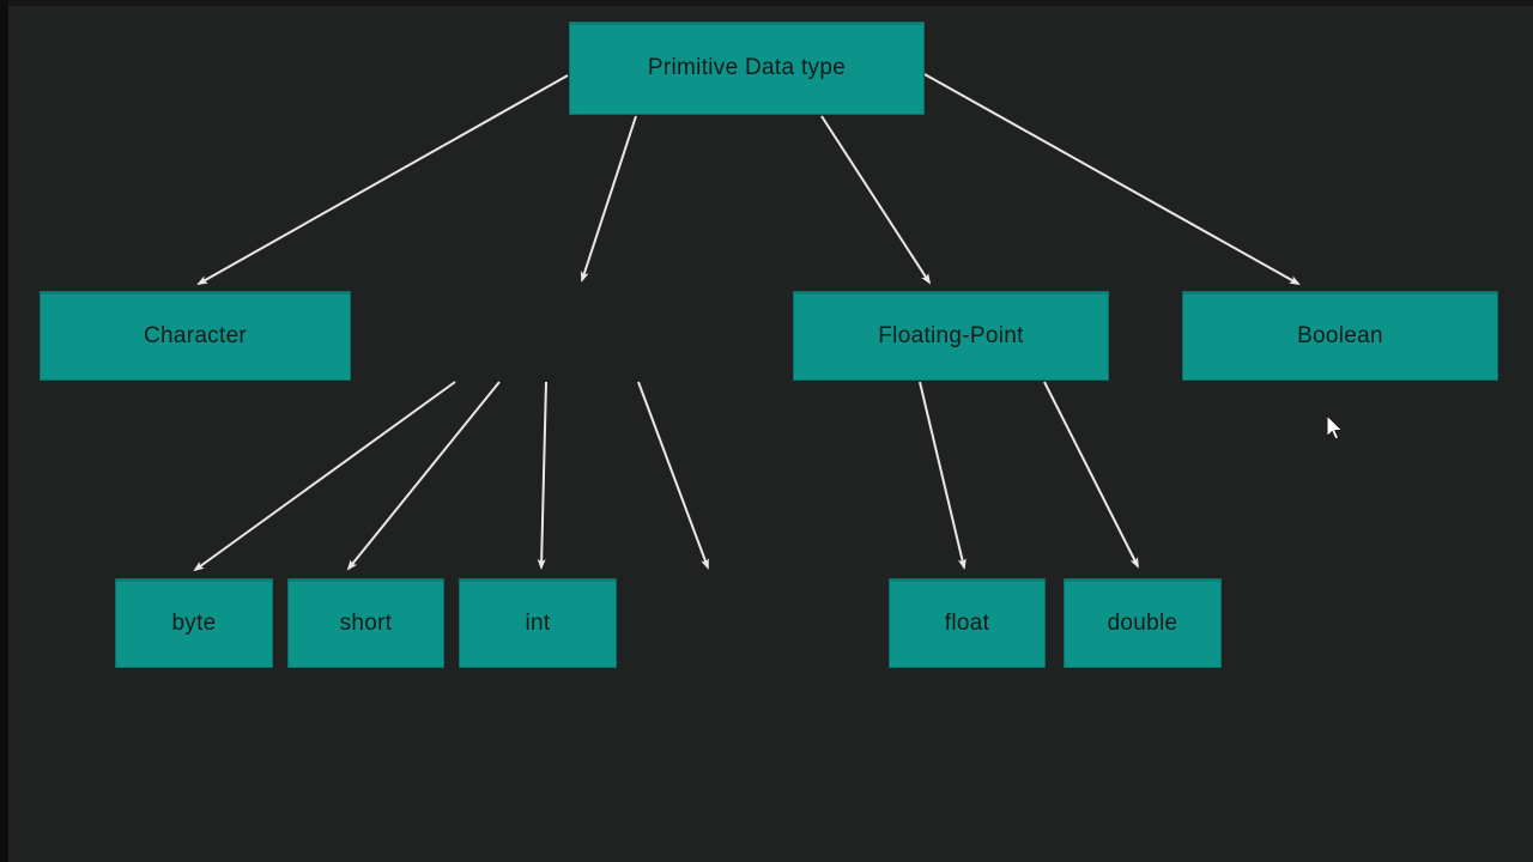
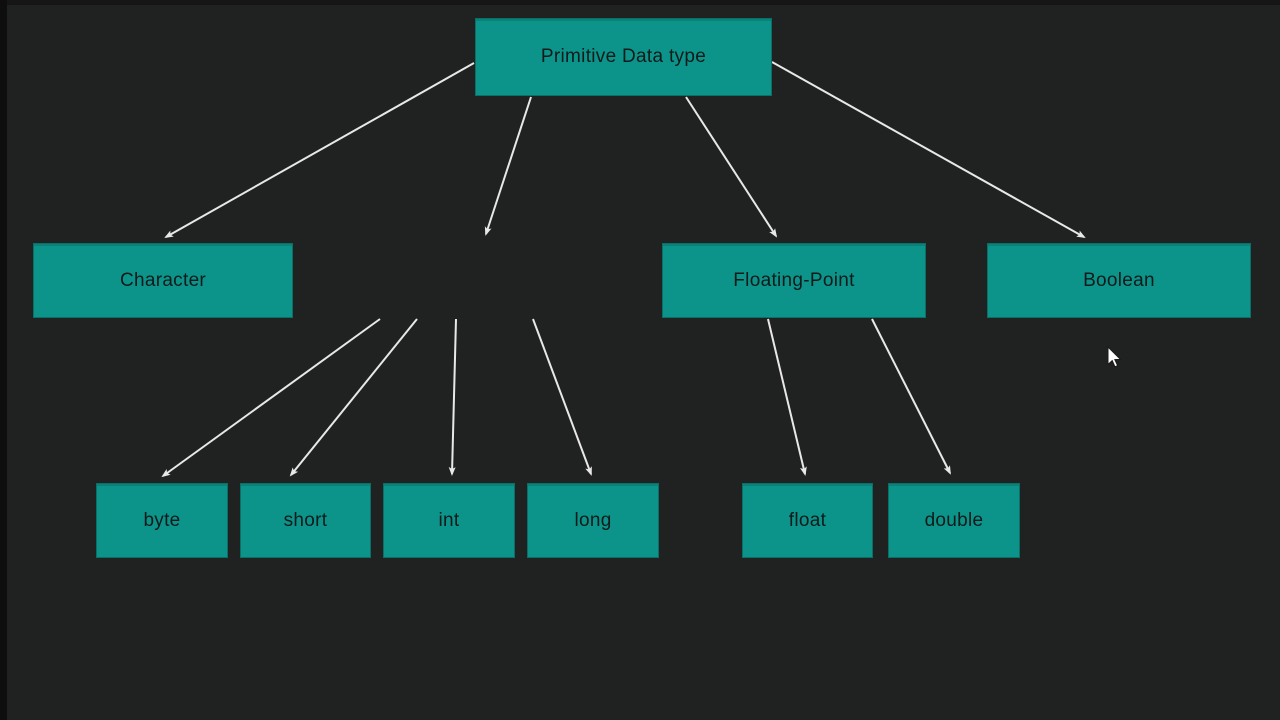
  Primitive Data type
  Character
  Floating-Point
  Boolean
  byte
  short
  int
+ long
  float
  double
